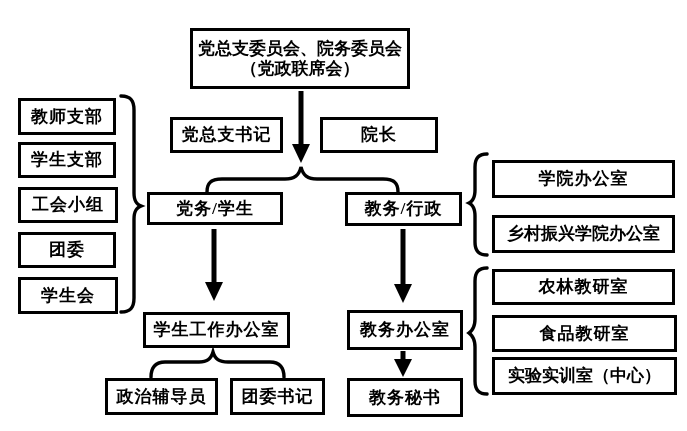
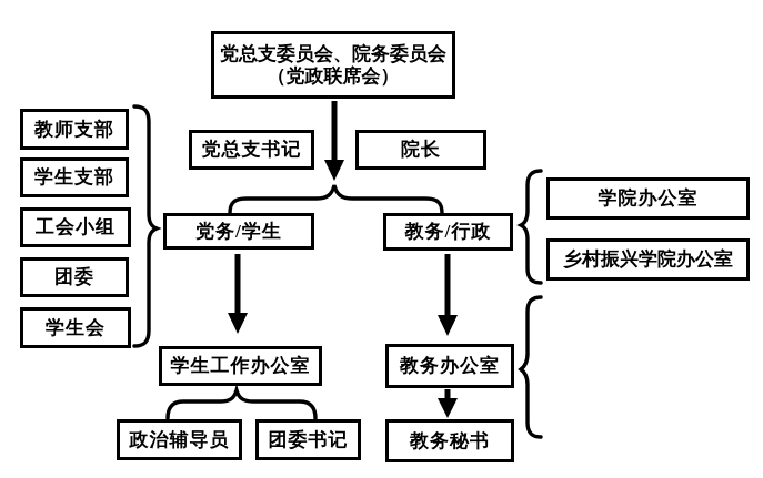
  党总支委员会、院务委员会
  （党政联席会）
  党总支书记
  院长
  党务/学生
  教务/行政
  教师支部
  学生支部
  工会小组
  团委
  学生会
  学生工作办公室
  政治辅导员
  团委书记
  教务办公室
  教务秘书
  学院办公室
  乡村振兴学院办公室
- 农林教研室
- 食品教研室
- 实验实训室（中心）
